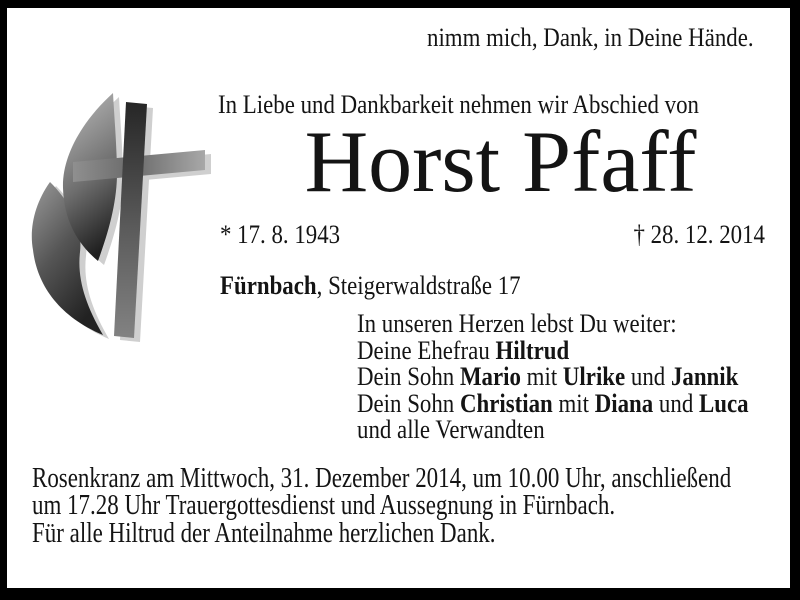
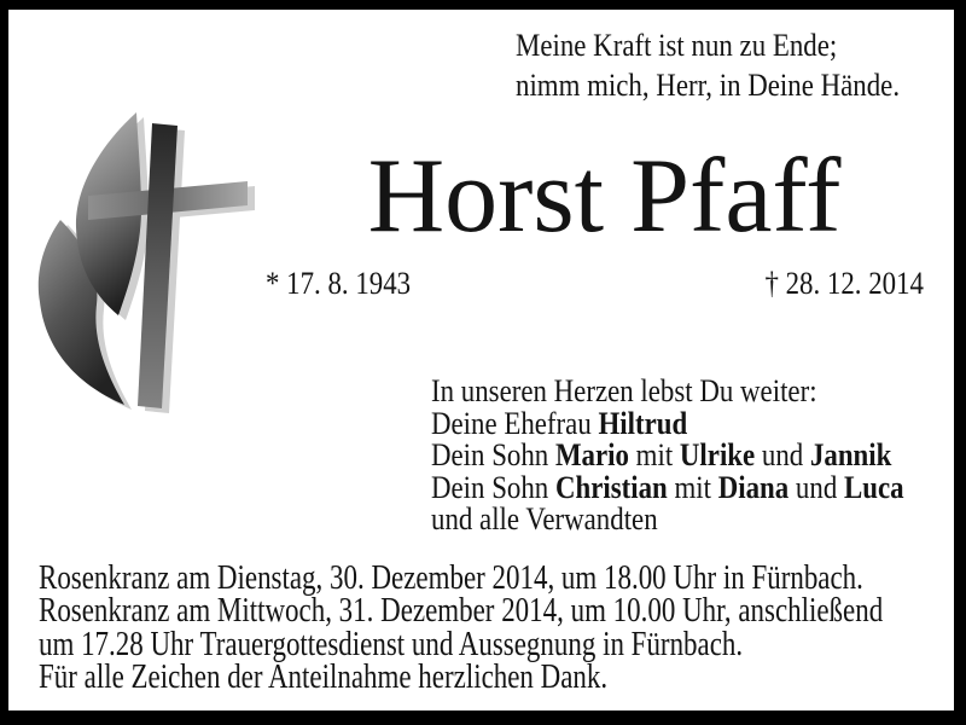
+ Meine Kraft ist nun zu Ende;
- nimm mich, Dank, in Deine Hände.
+ nimm mich, Herr, in Deine Hände.
- In Liebe und Dankbarkeit nehmen wir Abschied von
  Horst Pfaff
  * 17. 8. 1943
  † 28. 12. 2014
- Fürnbach, Steigerwaldstraße 17
  In unseren Herzen lebst Du weiter:
  Deine Ehefrau Hiltrud
  Dein Sohn Mario mit Ulrike und Jannik
  Dein Sohn Christian mit Diana und Luca
  und alle Verwandten
+ Rosenkranz am Dienstag, 30. Dezember 2014, um 18.00 Uhr in Fürnbach.
  Rosenkranz am Mittwoch, 31. Dezember 2014, um 10.00 Uhr, anschließend
  um 17.28 Uhr Trauergottesdienst und Aussegnung in Fürnbach.
- Für alle Hiltrud der Anteilnahme herzlichen Dank.
+ Für alle Zeichen der Anteilnahme herzlichen Dank.
